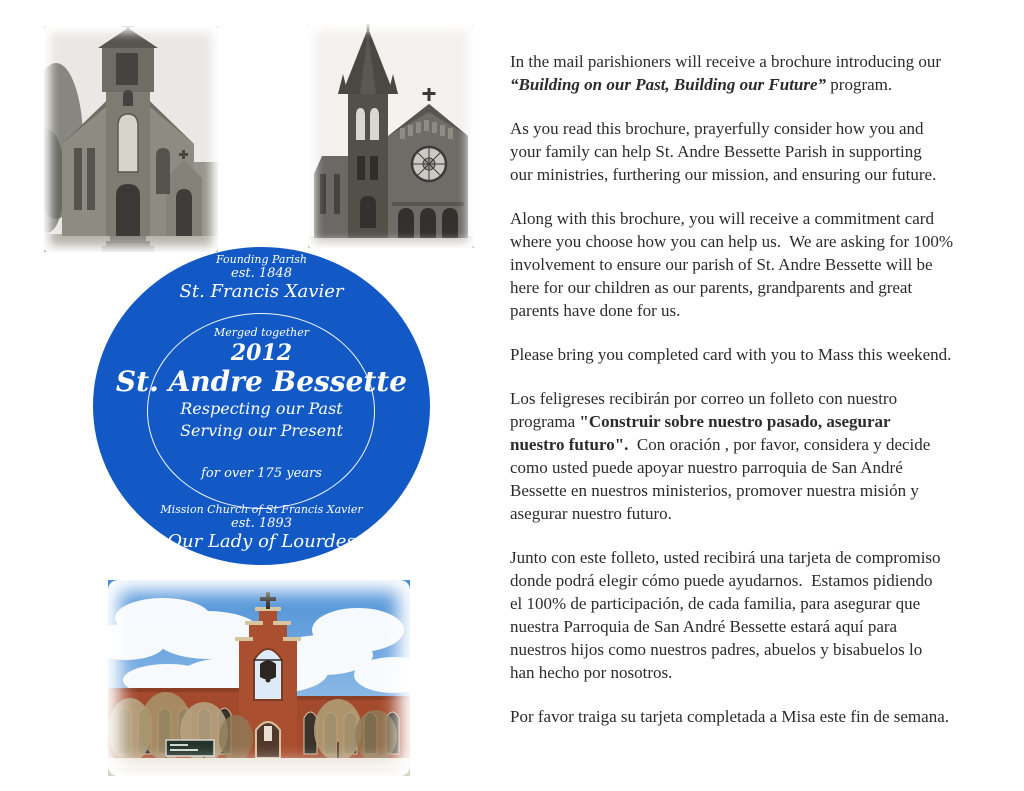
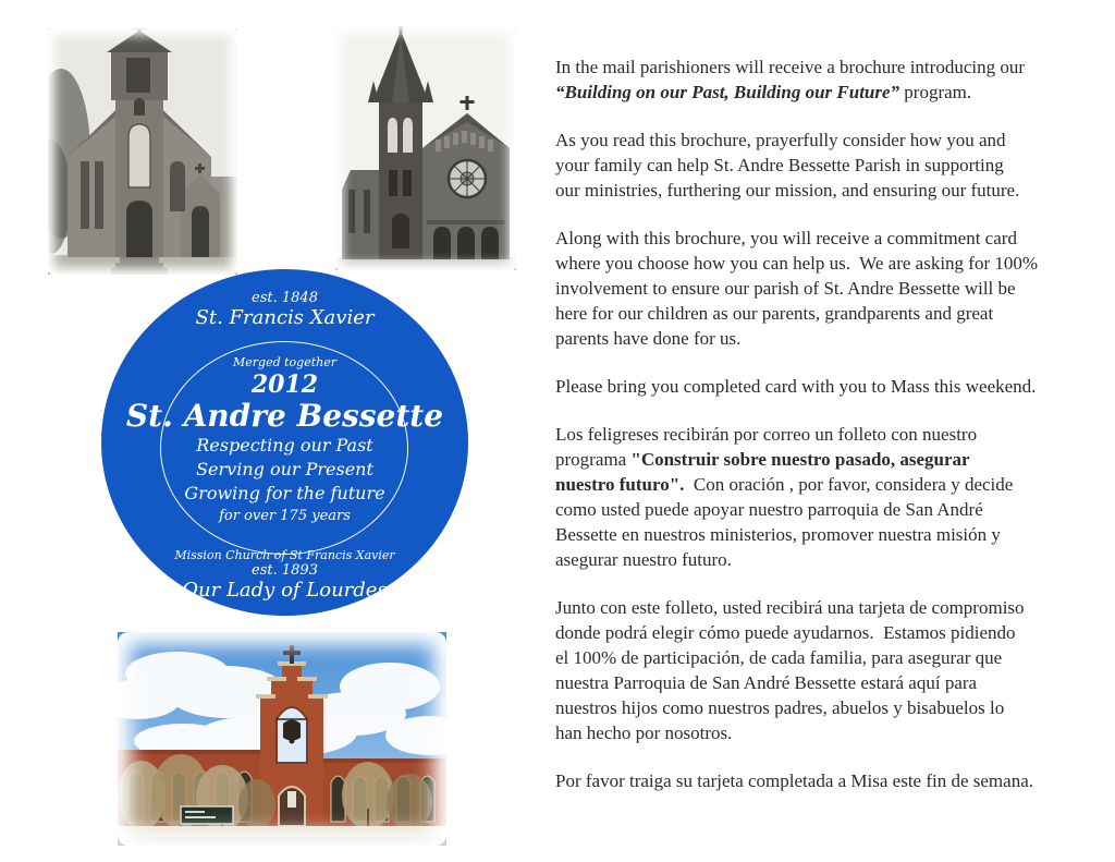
- Founding Parish
  est. 1848
  St. Francis Xavier
  Merged together
  2012
  St. Andre Bessette
  Respecting our Past
  Serving our Present
+ Growing for the future
  for over 175 years
  Mission Church of St Francis Xavier
  est. 1893
  Our Lady of Lourdes
  In the mail parishioners will receive a brochure introducing our
  “Building on our Past, Building our Future” program.
  As you read this brochure, prayerfully consider how you and
  your family can help St. Andre Bessette Parish in supporting
  our ministries, furthering our mission, and ensuring our future.
  Along with this brochure, you will receive a commitment card
  where you choose how you can help us. We are asking for 100%
  involvement to ensure our parish of St. Andre Bessette will be
  here for our children as our parents, grandparents and great
  parents have done for us.
  Please bring you completed card with you to Mass this weekend.
  Los feligreses recibirán por correo un folleto con nuestro
  programa "Construir sobre nuestro pasado, asegurar
  nuestro futuro". Con oración , por favor, considera y decide
  como usted puede apoyar nuestro parroquia de San André
  Bessette en nuestros ministerios, promover nuestra misión y
  asegurar nuestro futuro.
  Junto con este folleto, usted recibirá una tarjeta de compromiso
  donde podrá elegir cómo puede ayudarnos. Estamos pidiendo
  el 100% de participación, de cada familia, para asegurar que
  nuestra Parroquia de San André Bessette estará aquí para
  nuestros hijos como nuestros padres, abuelos y bisabuelos lo
  han hecho por nosotros.
  Por favor traiga su tarjeta completada a Misa este fin de semana.
